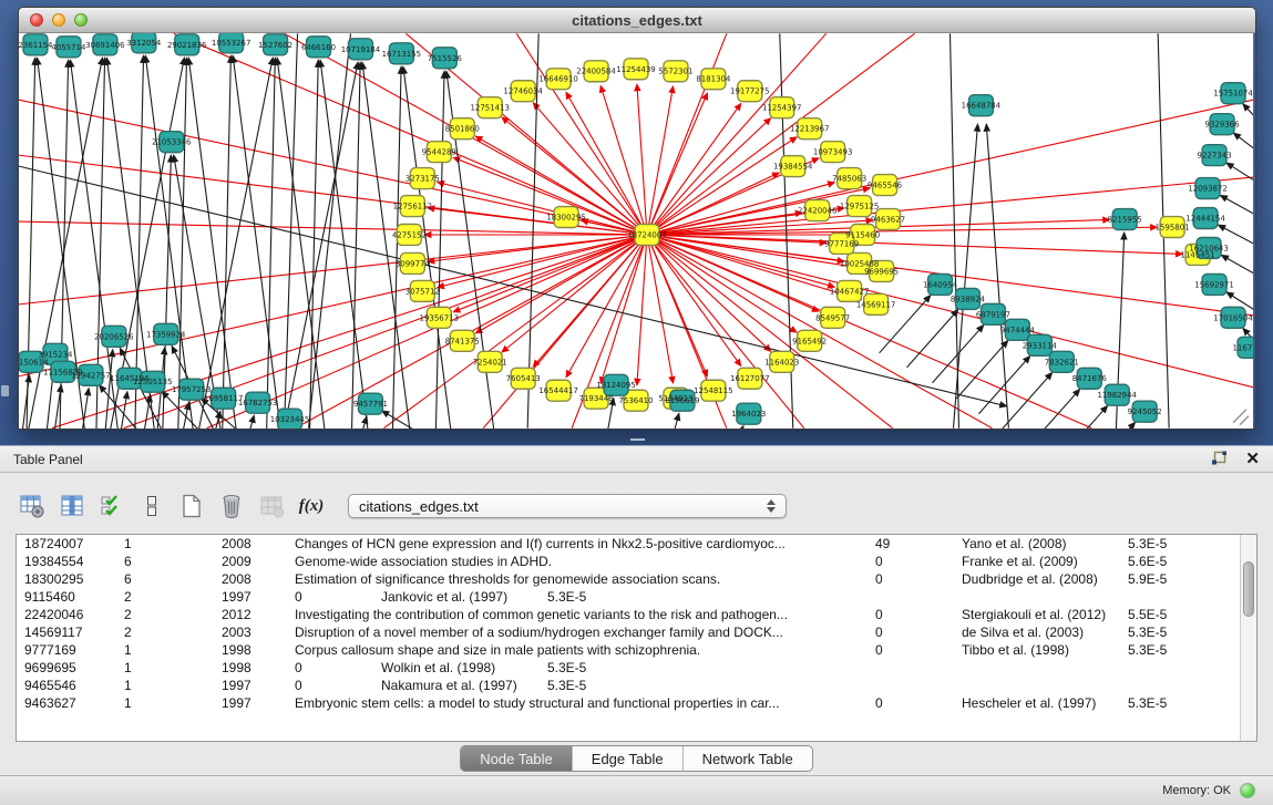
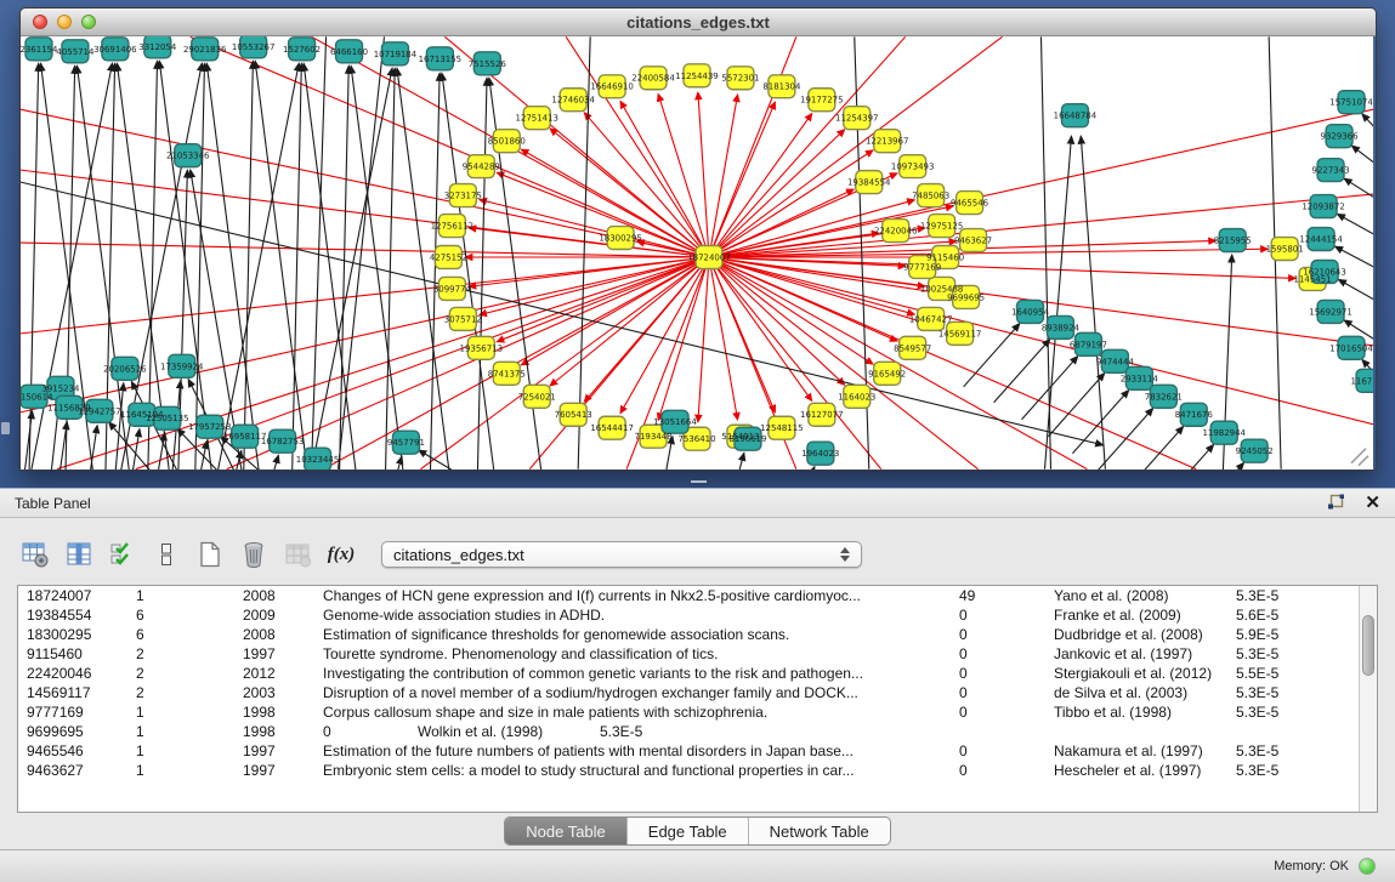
  citations_edges.txt
  18724007
  9115460
  12975125
  7485063
  10973493
  12213967
  11254397
  19177275
  8181304
  5572301
  11254439
  22400584
  16646910
  12746034
  12751413
  8501860
  9544289
  3273175
  12756112
  4275152
  3099774
  3075712
  19356713
  8741375
  7254021
  7605413
  16544417
  7193448
  7536410
  5154913
  12548115
  16127077
  1164023
  9165492
  8549577
  10467427
  10025488
  9463627
  9465546
  9699695
  14569117
  19384554
  22420046
  9777169
  18300295
  1595801
  1145451
  2361154
  4055714
  30691406
  3312054
  29021836
  10553267
  1527602
  6466160
  10719184
  16713155
  7515526
  21053346
  16648784
  150614
  3915234
  11156829
  12942757
  20206526
  11645194
  12505135
  17359924
  17957253
  16958117
  16782753
  10323445
  9457791
- 18124095
+ 13051664
  8196619
  1964023
  8938924
  6879197
  9474444
  2933114
  7832621
  8471676
  11982944
  9245052
  15751074
  9329366
  9227343
  12093872
  12444154
  16210643
  17016504
  8215955
  Table Panel
  ✕
  f(x)
  citations_edges.txt
  18724007
  1
  2008
  Changes of HCN gene expression and I(f) currents in Nkx2.5-positive cardiomyoc...
  49
  Yano et al. (2008)
  5.3E-5
  19384554
  6
  2009
  Genome-wide association studies in ADHD.
  0
  Franke et al. (2009)
  5.6E-5
  18300295
  6
  2008
  Estimation of significance thresholds for genomewide association scans.
  0
  Dudbridge et al. (2008)
  5.9E-5
  9115460
  2
  1997
+ Tourette syndrome. Phenomenology and classification of tics.
  0
  Jankovic et al. (1997)
  5.3E-5
  22420046
  2
  2012
  Investigating the contribution of common genetic variants to the risk and pathogen...
  0
  Stergiakouli et al. (2012)
  5.5E-5
  14569117
  2
  2003
  Disruption of a novel member of a sodium/hydrogen exchanger family and DOCK...
  0
  de Silva et al. (2003)
  5.3E-5
  9777169
  1
  1998
  Corpus callosum shape and size in male patients with schizophrenia.
  0
  Tibbo et al. (1998)
  5.3E-5
  9699695
  1
  1998
  0
  Wolkin et al. (1998)
  5.3E-5
  9465546
  1
  1997
+ Estimation of the future numbers of patients with mental disorders in Japan base...
  0
  Nakamura et al. (1997)
  5.3E-5
  9463627
  1
  1997
  Embryonic stem cells: a model to study structural and functional properties in car...
  0
  Hescheler et al. (1997)
  5.3E-5
  Node Table
  Edge Table
  Network Table
  Memory: OK
